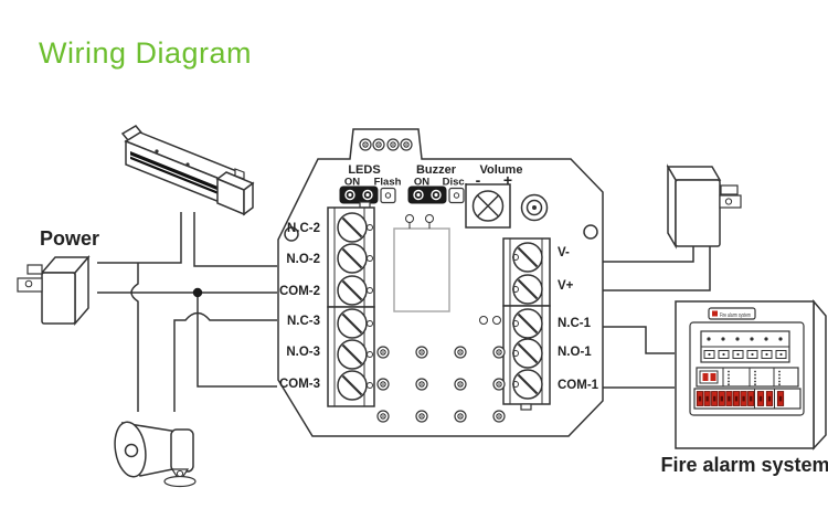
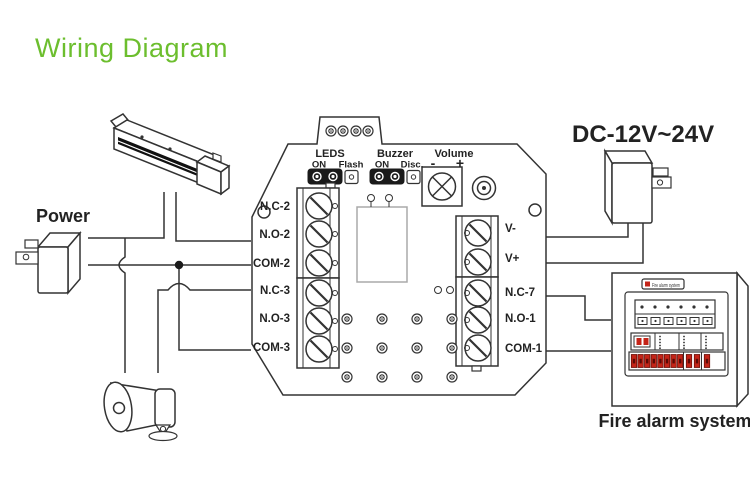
  Wiring Diagram
  Power
+ DC-12V~24V
  Fire alarm system
  LEDS
  ON
  Flash
  Buzzer
  ON
  Disc.
  Volume
  -
  +
  N.C-2
  N.O-2
  COM-2
  N.C-3
  N.O-3
  COM-3
  V-
  V+
- N.C-1
+ N.C-7
  N.O-1
  COM-1
